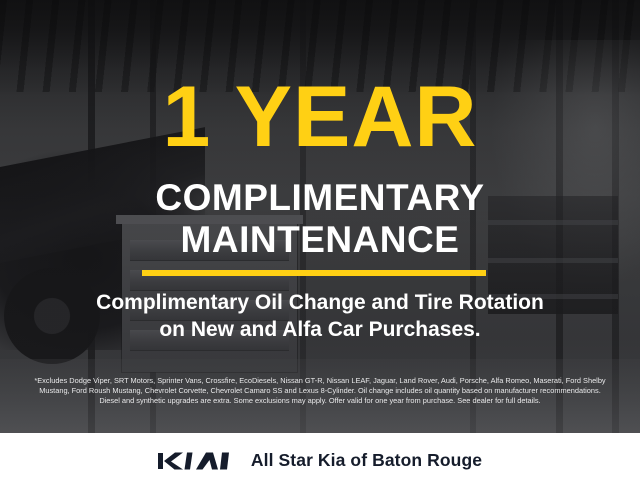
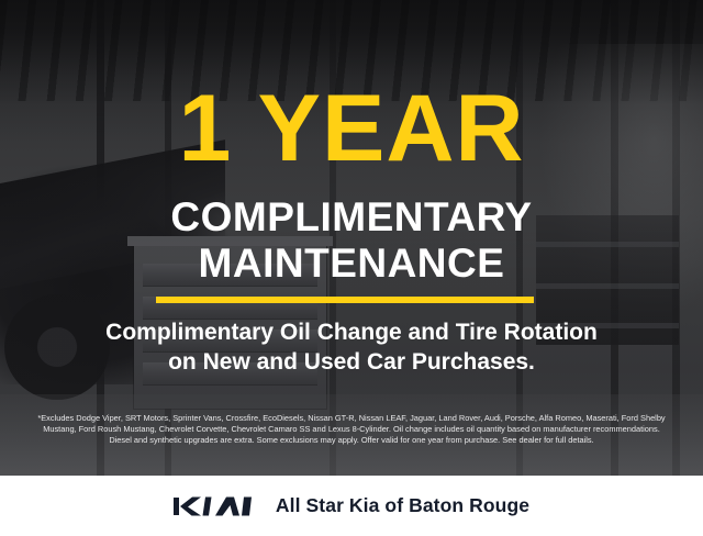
  1 YEAR
  COMPLIMENTARY
  MAINTENANCE
  Complimentary Oil Change and Tire Rotation
- on New and Alfa Car Purchases.
+ on New and Used Car Purchases.
  *Excludes Dodge Viper, SRT Motors, Sprinter Vans, Crossfire, EcoDiesels, Nissan GT-R, Nissan LEAF, Jaguar, Land Rover, Audi, Porsche, Alfa Romeo, Maserati, Ford Shelby
  Mustang, Ford Roush Mustang, Chevrolet Corvette, Chevrolet Camaro SS and Lexus 8-Cylinder. Oil change includes oil quantity based on manufacturer recommendations.
  Diesel and synthetic upgrades are extra. Some exclusions may apply. Offer valid for one year from purchase. See dealer for full details.
  All Star Kia of Baton Rouge
